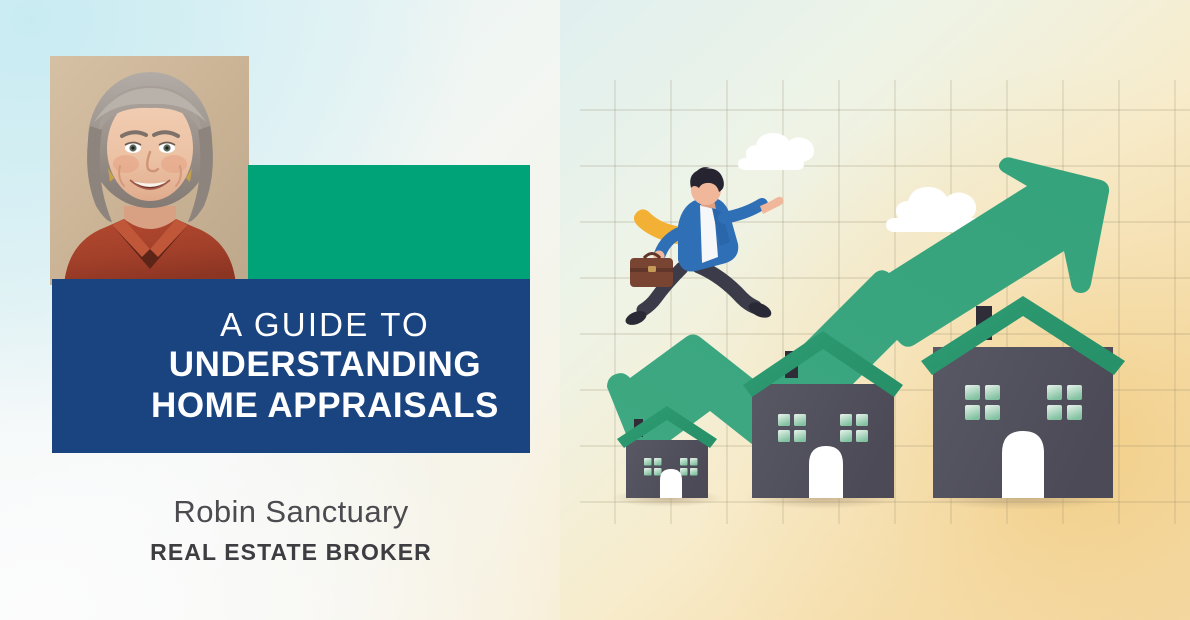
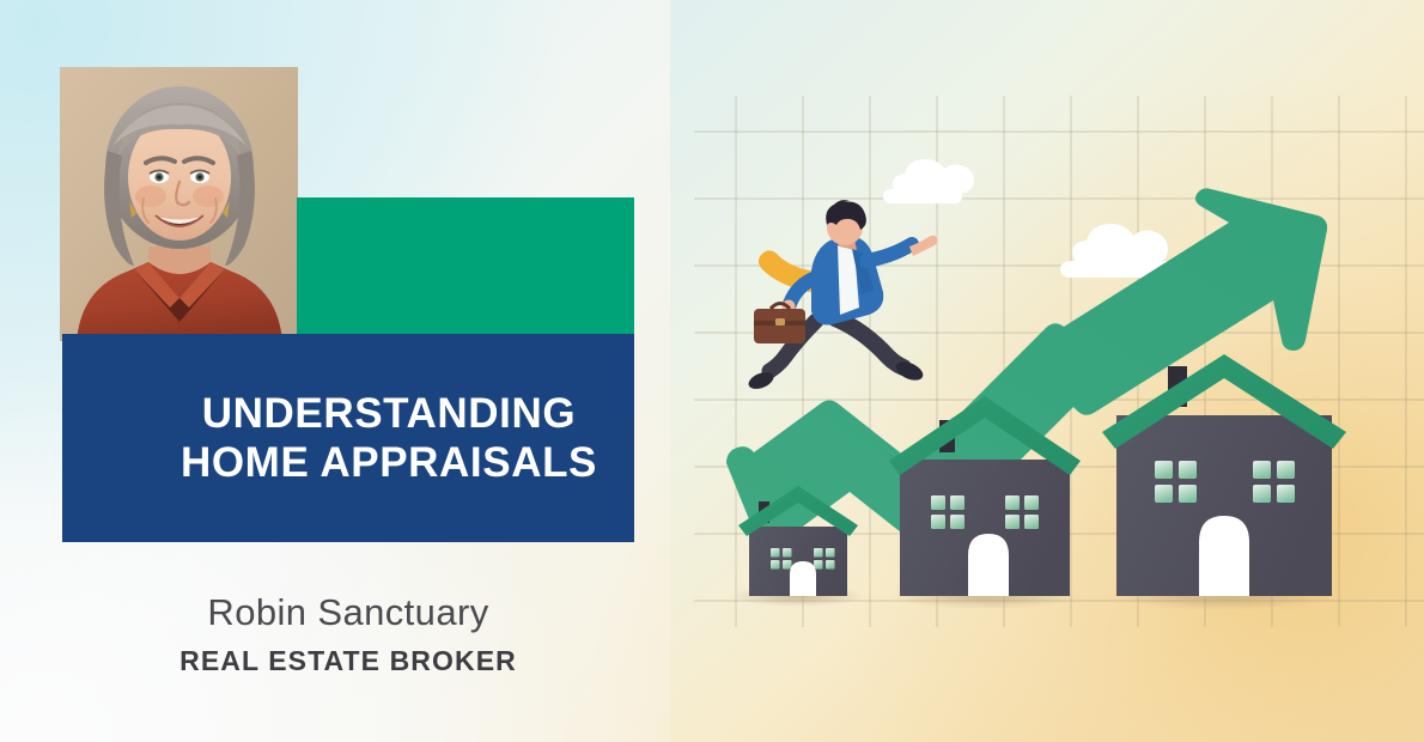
- A GUIDE TO
  UNDERSTANDING
  HOME APPRAISALS
  Robin Sanctuary
  REAL ESTATE BROKER
